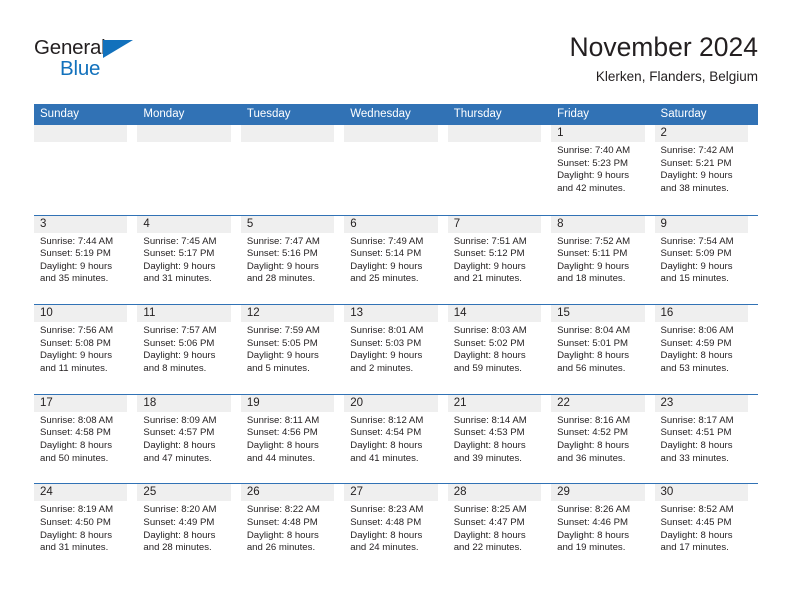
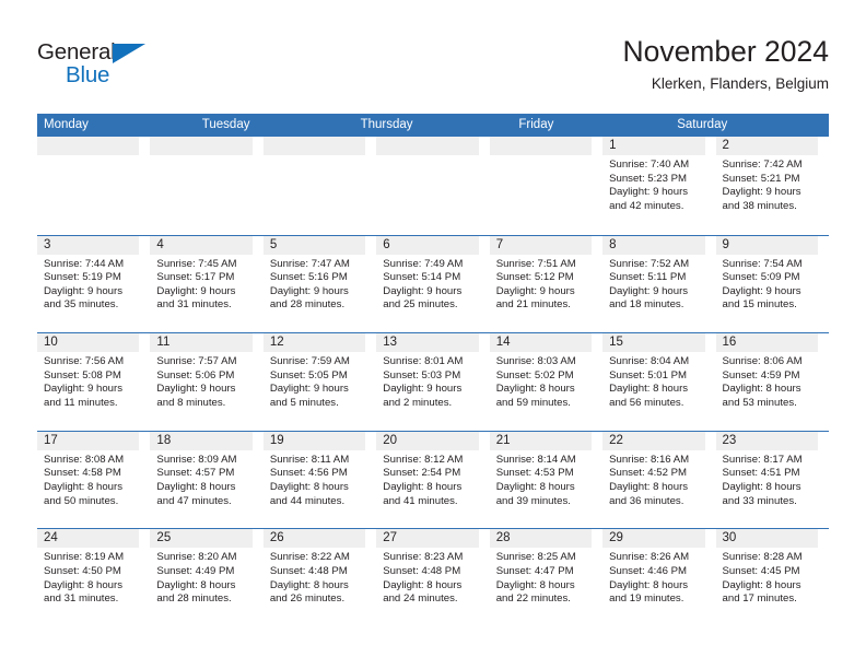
  General
  Blue
  November 2024
  Klerken, Flanders, Belgium
- Sunday
  Monday
  Tuesday
- Wednesday
  Thursday
  Friday
  Saturday
  1
  Sunrise: 7:40 AM
  Sunset: 5:23 PM
  Daylight: 9 hours
  and 42 minutes.
  2
  Sunrise: 7:42 AM
  Sunset: 5:21 PM
  Daylight: 9 hours
  and 38 minutes.
  3
  Sunrise: 7:44 AM
  Sunset: 5:19 PM
  Daylight: 9 hours
  and 35 minutes.
  4
  Sunrise: 7:45 AM
  Sunset: 5:17 PM
  Daylight: 9 hours
  and 31 minutes.
  5
  Sunrise: 7:47 AM
  Sunset: 5:16 PM
  Daylight: 9 hours
  and 28 minutes.
  6
  Sunrise: 7:49 AM
  Sunset: 5:14 PM
  Daylight: 9 hours
  and 25 minutes.
  7
  Sunrise: 7:51 AM
  Sunset: 5:12 PM
  Daylight: 9 hours
  and 21 minutes.
  8
  Sunrise: 7:52 AM
  Sunset: 5:11 PM
  Daylight: 9 hours
  and 18 minutes.
  9
  Sunrise: 7:54 AM
  Sunset: 5:09 PM
  Daylight: 9 hours
  and 15 minutes.
  10
  Sunrise: 7:56 AM
  Sunset: 5:08 PM
  Daylight: 9 hours
  and 11 minutes.
  11
  Sunrise: 7:57 AM
  Sunset: 5:06 PM
  Daylight: 9 hours
  and 8 minutes.
  12
  Sunrise: 7:59 AM
  Sunset: 5:05 PM
  Daylight: 9 hours
  and 5 minutes.
  13
  Sunrise: 8:01 AM
  Sunset: 5:03 PM
  Daylight: 9 hours
  and 2 minutes.
  14
  Sunrise: 8:03 AM
  Sunset: 5:02 PM
  Daylight: 8 hours
  and 59 minutes.
  15
  Sunrise: 8:04 AM
  Sunset: 5:01 PM
  Daylight: 8 hours
  and 56 minutes.
  16
  Sunrise: 8:06 AM
  Sunset: 4:59 PM
  Daylight: 8 hours
  and 53 minutes.
  17
  Sunrise: 8:08 AM
  Sunset: 4:58 PM
  Daylight: 8 hours
  and 50 minutes.
  18
  Sunrise: 8:09 AM
  Sunset: 4:57 PM
  Daylight: 8 hours
  and 47 minutes.
  19
  Sunrise: 8:11 AM
  Sunset: 4:56 PM
  Daylight: 8 hours
  and 44 minutes.
  20
  Sunrise: 8:12 AM
- Sunset: 4:54 PM
+ Sunset: 2:54 PM
  Daylight: 8 hours
  and 41 minutes.
  21
  Sunrise: 8:14 AM
  Sunset: 4:53 PM
  Daylight: 8 hours
  and 39 minutes.
  22
  Sunrise: 8:16 AM
  Sunset: 4:52 PM
  Daylight: 8 hours
  and 36 minutes.
  23
  Sunrise: 8:17 AM
  Sunset: 4:51 PM
  Daylight: 8 hours
  and 33 minutes.
  24
  Sunrise: 8:19 AM
  Sunset: 4:50 PM
  Daylight: 8 hours
  and 31 minutes.
  25
  Sunrise: 8:20 AM
  Sunset: 4:49 PM
  Daylight: 8 hours
  and 28 minutes.
  26
  Sunrise: 8:22 AM
  Sunset: 4:48 PM
  Daylight: 8 hours
  and 26 minutes.
  27
  Sunrise: 8:23 AM
  Sunset: 4:48 PM
  Daylight: 8 hours
  and 24 minutes.
  28
  Sunrise: 8:25 AM
  Sunset: 4:47 PM
  Daylight: 8 hours
  and 22 minutes.
  29
  Sunrise: 8:26 AM
  Sunset: 4:46 PM
  Daylight: 8 hours
  and 19 minutes.
  30
- Sunrise: 8:52 AM
+ Sunrise: 8:28 AM
  Sunset: 4:45 PM
  Daylight: 8 hours
  and 17 minutes.
